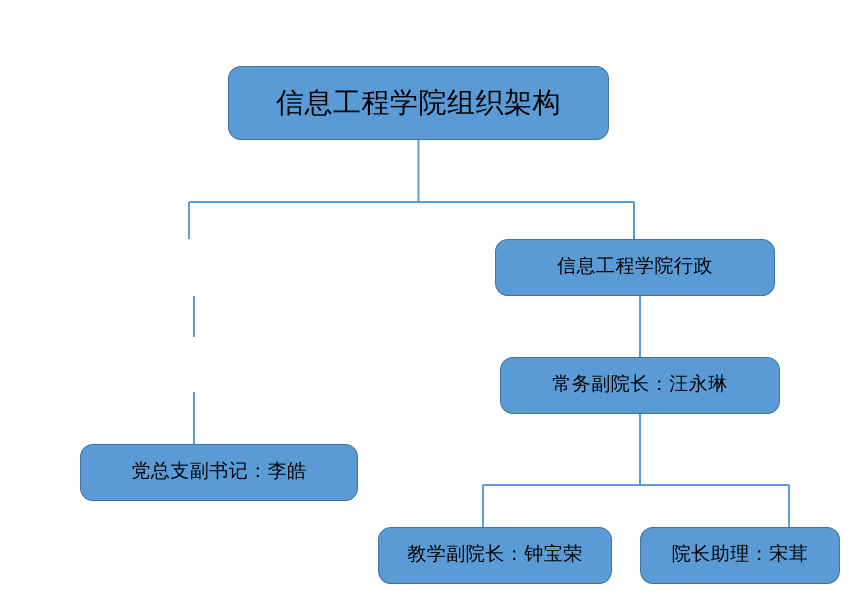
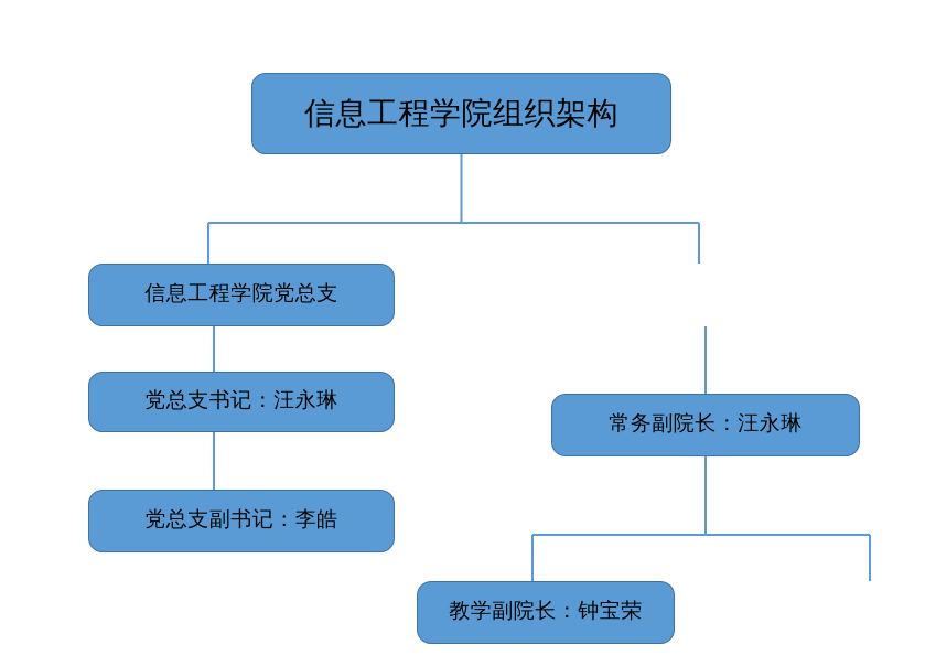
  信息工程学院组织架构
+ 信息工程学院党总支
+ 党总支书记：汪永琳
  党总支副书记：李皓
- 信息工程学院行政
  常务副院长：汪永琳
  教学副院长：钟宝荣
- 院长助理：宋茸
